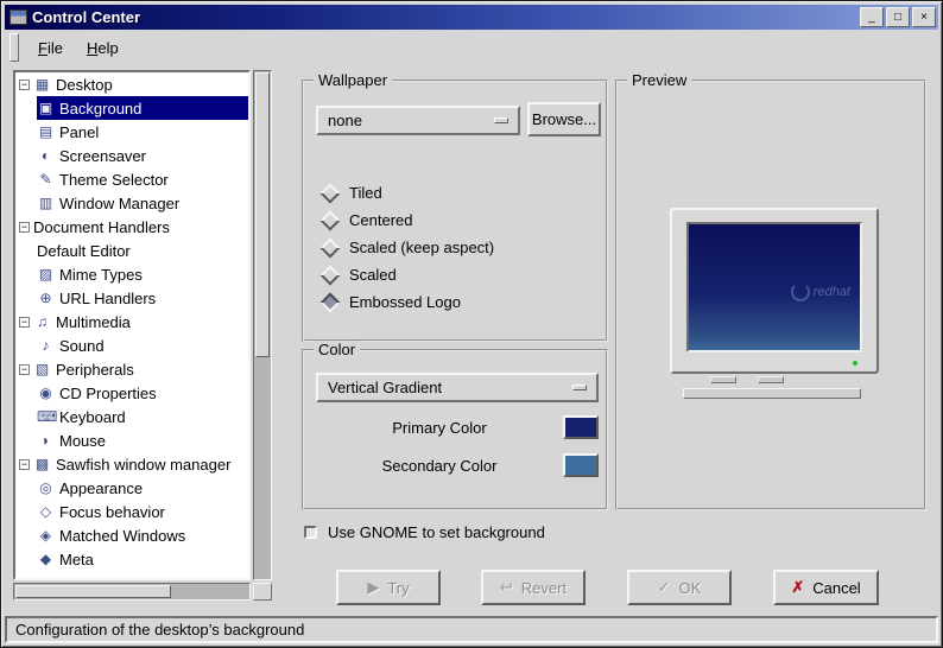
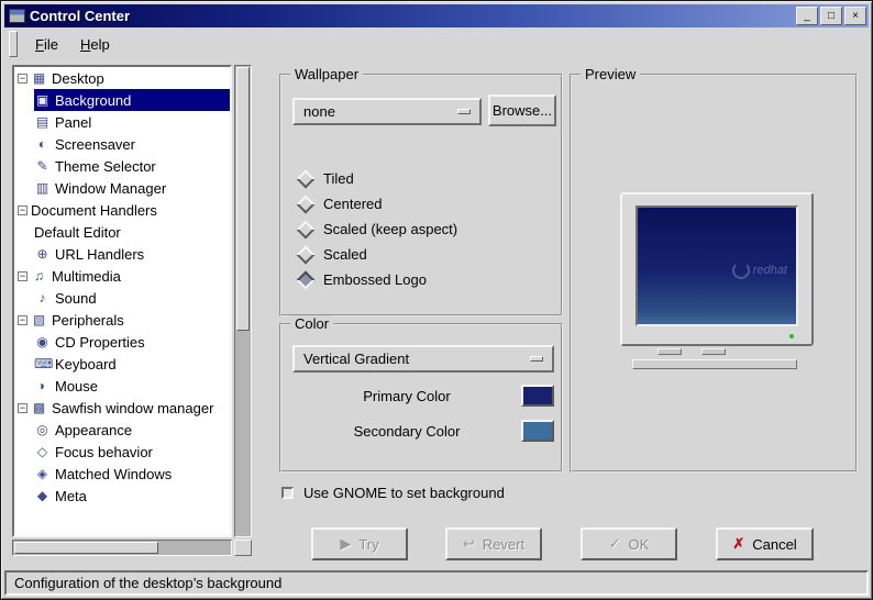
  Control Center
  _
  □
  ×
  File
  Help
  ▦
  Desktop
  ▣
  Background
  ▤
  Panel
  ◐
  Screensaver
  ✎
  Theme Selector
  ▥
  Window Manager
  Document Handlers
  Default Editor
- ▨
- Mime Types
  ⊕
  URL Handlers
  ♫
  Multimedia
  ♪
  Sound
  ▧
  Peripherals
  ◉
  CD Properties
  ⌨
  Keyboard
  ◗
  Mouse
  ▩
  Sawfish window manager
  ◎
  Appearance
  ◇
  Focus behavior
  ◈
  Matched Windows
  ◆
  Meta
  Wallpaper
  none
  Browse...
  Tiled
  Centered
  Scaled (keep aspect)
  Scaled
  Embossed Logo
  Color
  Vertical Gradient
  Primary Color
  Secondary Color
  Preview
  redhat
  Use GNOME to set background
  ▶
  Try
  ↩
  Revert
  ✓
  OK
  ✗
  Cancel
  Configuration of the desktop’s background
